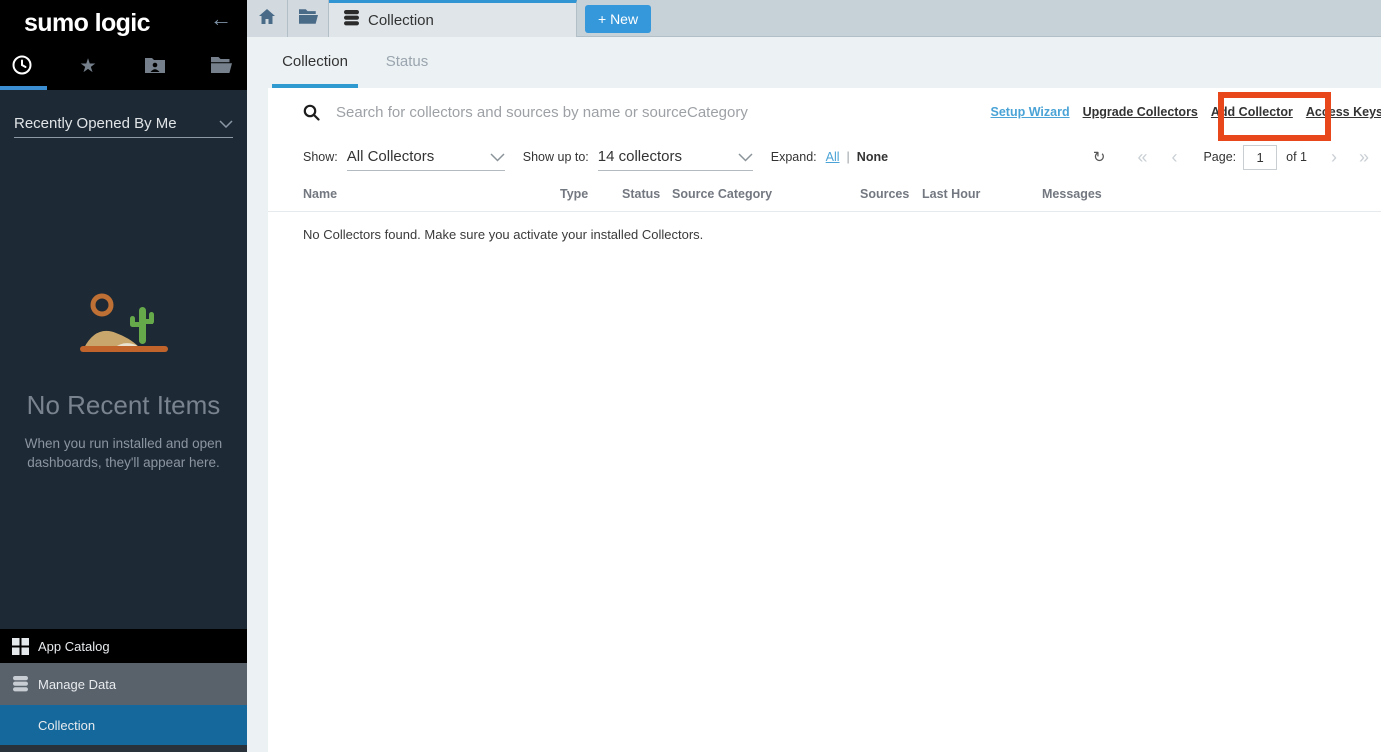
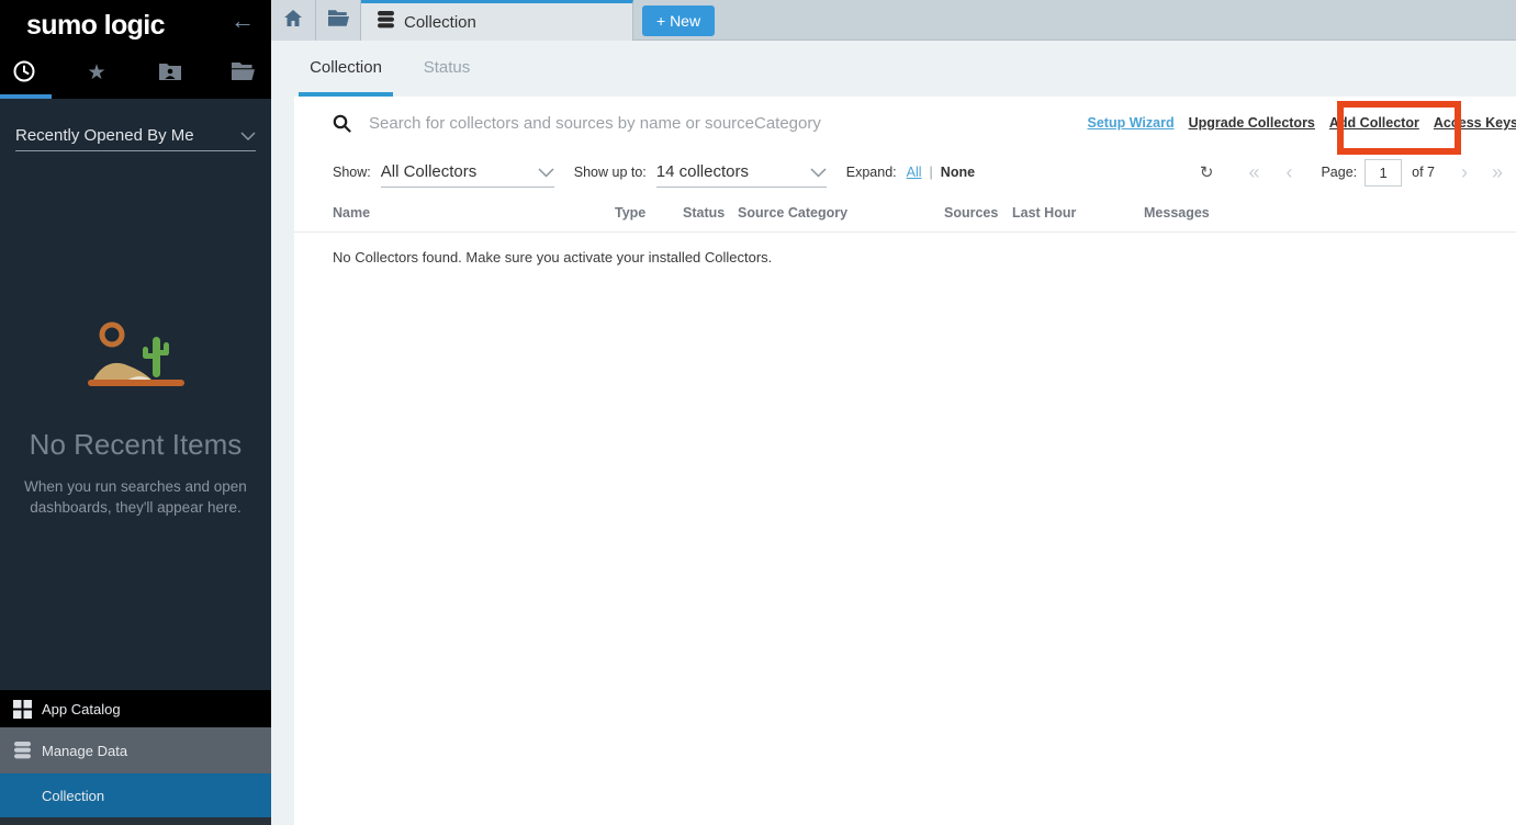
  sumo logic
  ←
  ★
  Recently Opened By Me
  No Recent Items
- When you run installed and open
+ When you run searches and open
  dashboards, they'll appear here.
  App Catalog
  Manage Data
  Collection
  Collection
  + New
  Collection
  Status
  Search for collectors and sources by name or sourceCategory
  Setup Wizard
  Upgrade Collectors
  Add Collector
  Access Keys
  Show:
  All Collectors
  Show up to:
  14 collectors
  Expand:
  All
  |
  None
  ↻
  «
  ‹
  Page:
  1
- of 1
+ of 7
  ›
  »
  Name
  Type
  Status
  Source Category
  Sources
  Last Hour
  Messages
  No Collectors found. Make sure you activate your installed Collectors.
